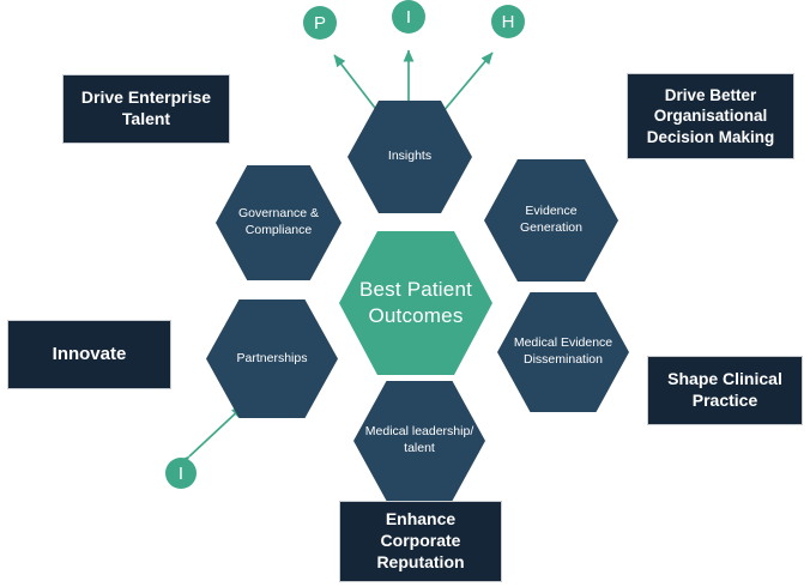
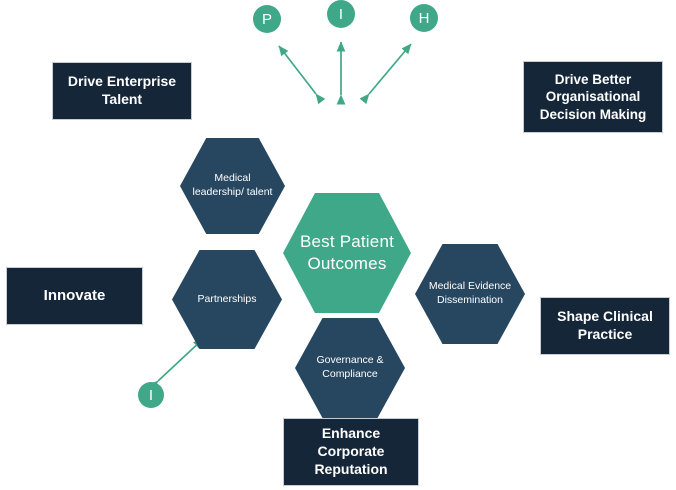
  P
  I
  H
  I
- Insights
- Governance & Compliance
+ Medical leadership/ talent
- Evidence Generation
  Best Patient Outcomes
  Partnerships
  Medical Evidence Dissemination
- Medical leadership/ talent
+ Governance & Compliance
  Drive Enterprise Talent
  Drive Better Organisational Decision Making
  Innovate
  Shape Clinical Practice
  Enhance Corporate Reputation
